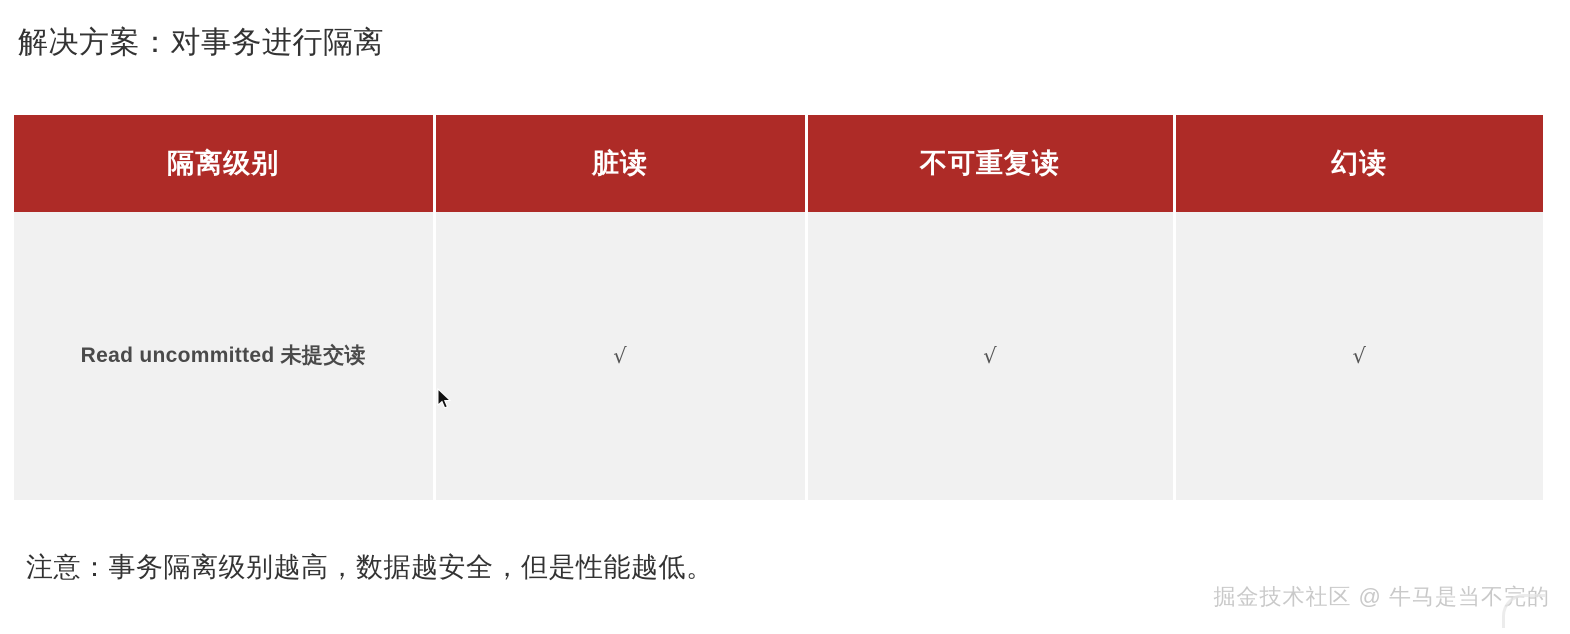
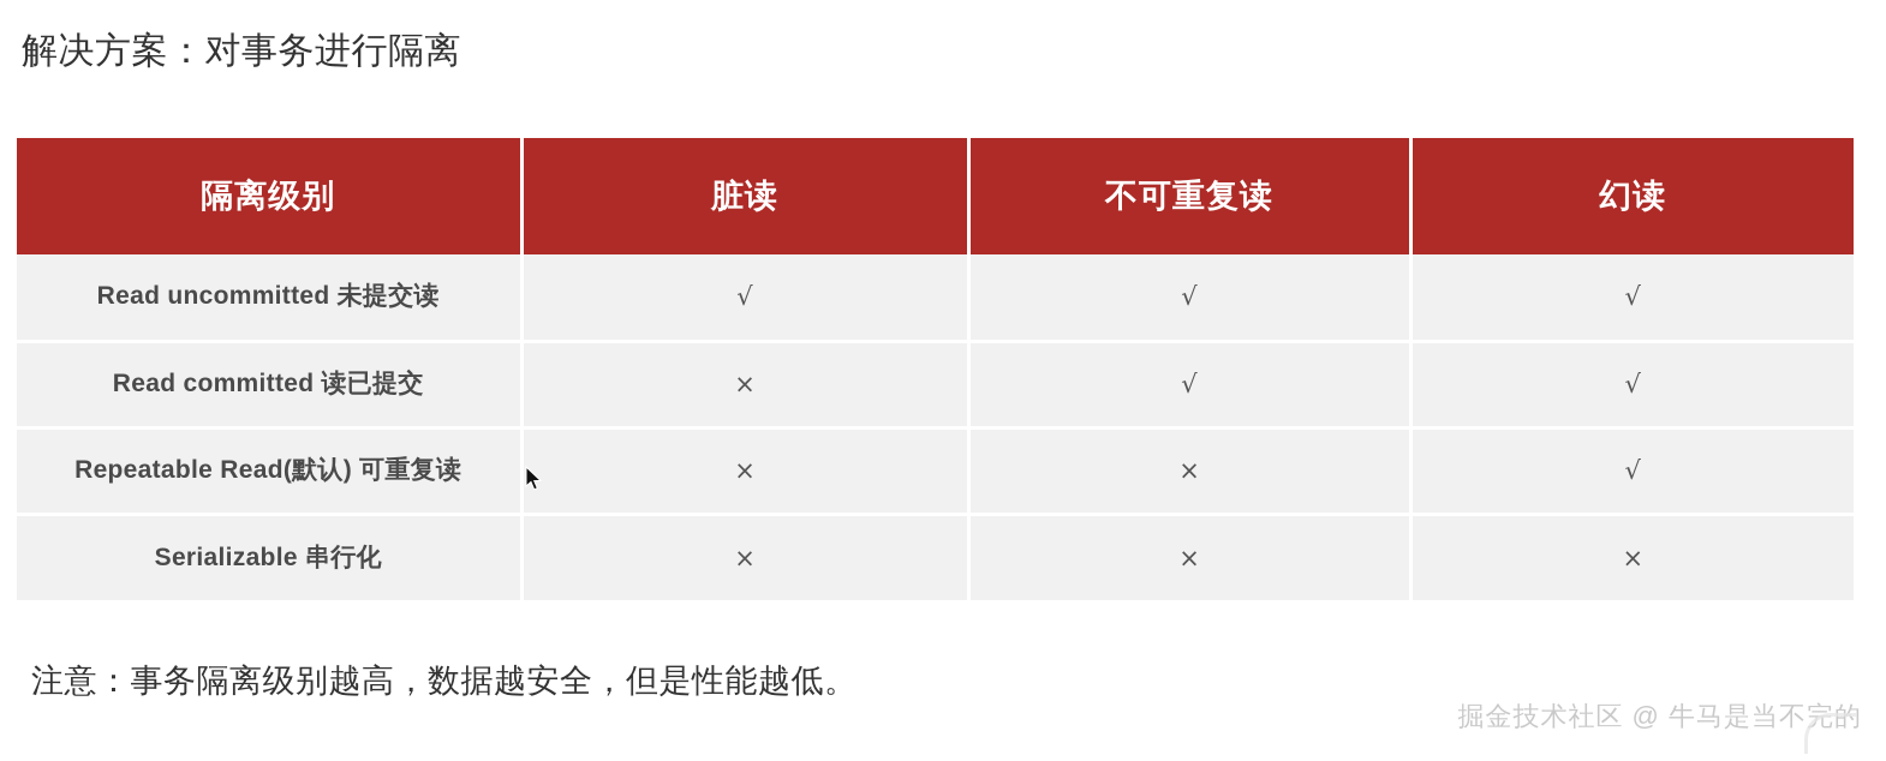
  解决方案：对事务进行隔离
  隔离级别	脏读	不可重复读	幻读
  Read uncommitted 未提交读	√	√	√
+ Read committed 读已提交	×	√	√
+ Repeatable Read(默认) 可重复读	×	×	√
+ Serializable 串行化	×	×	×
  注意：事务隔离级别越高，数据越安全，但是性能越低。
  掘金技术社区 @ 牛马是当不完的
